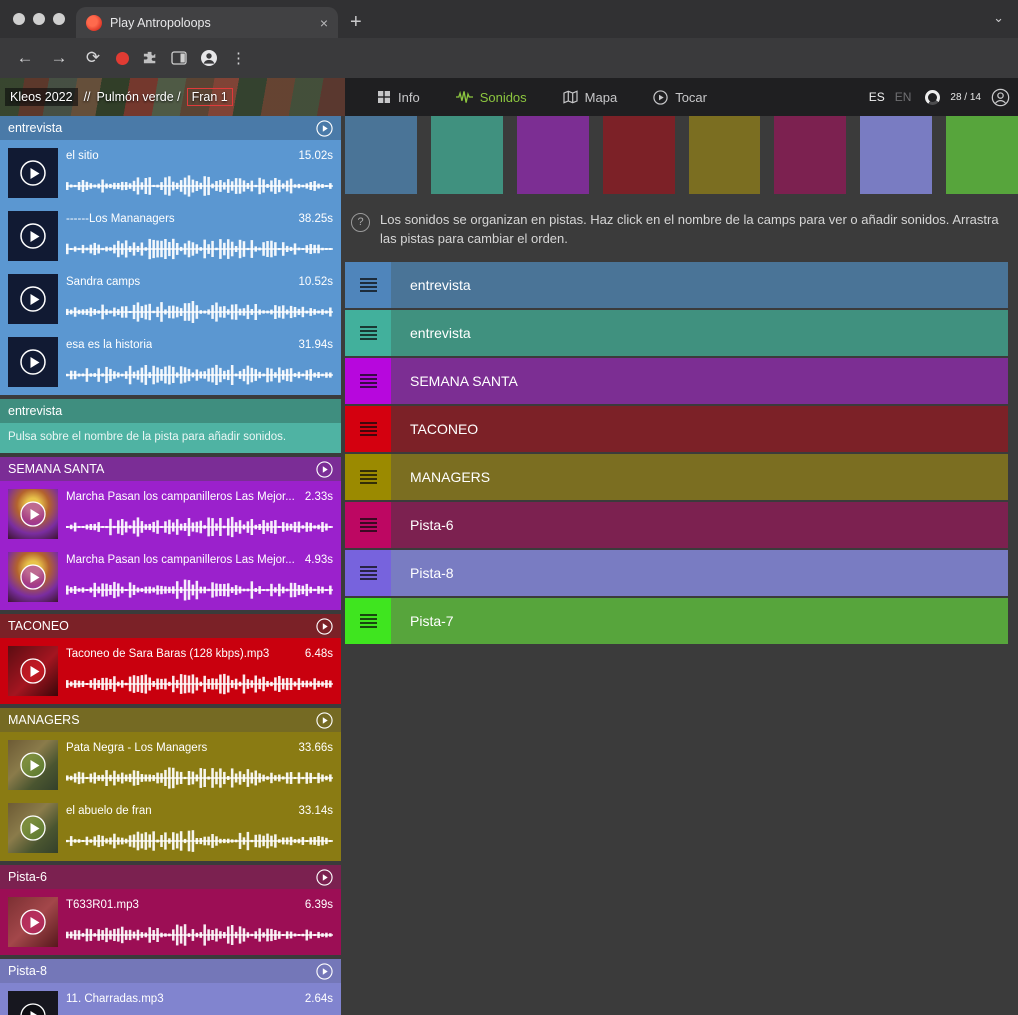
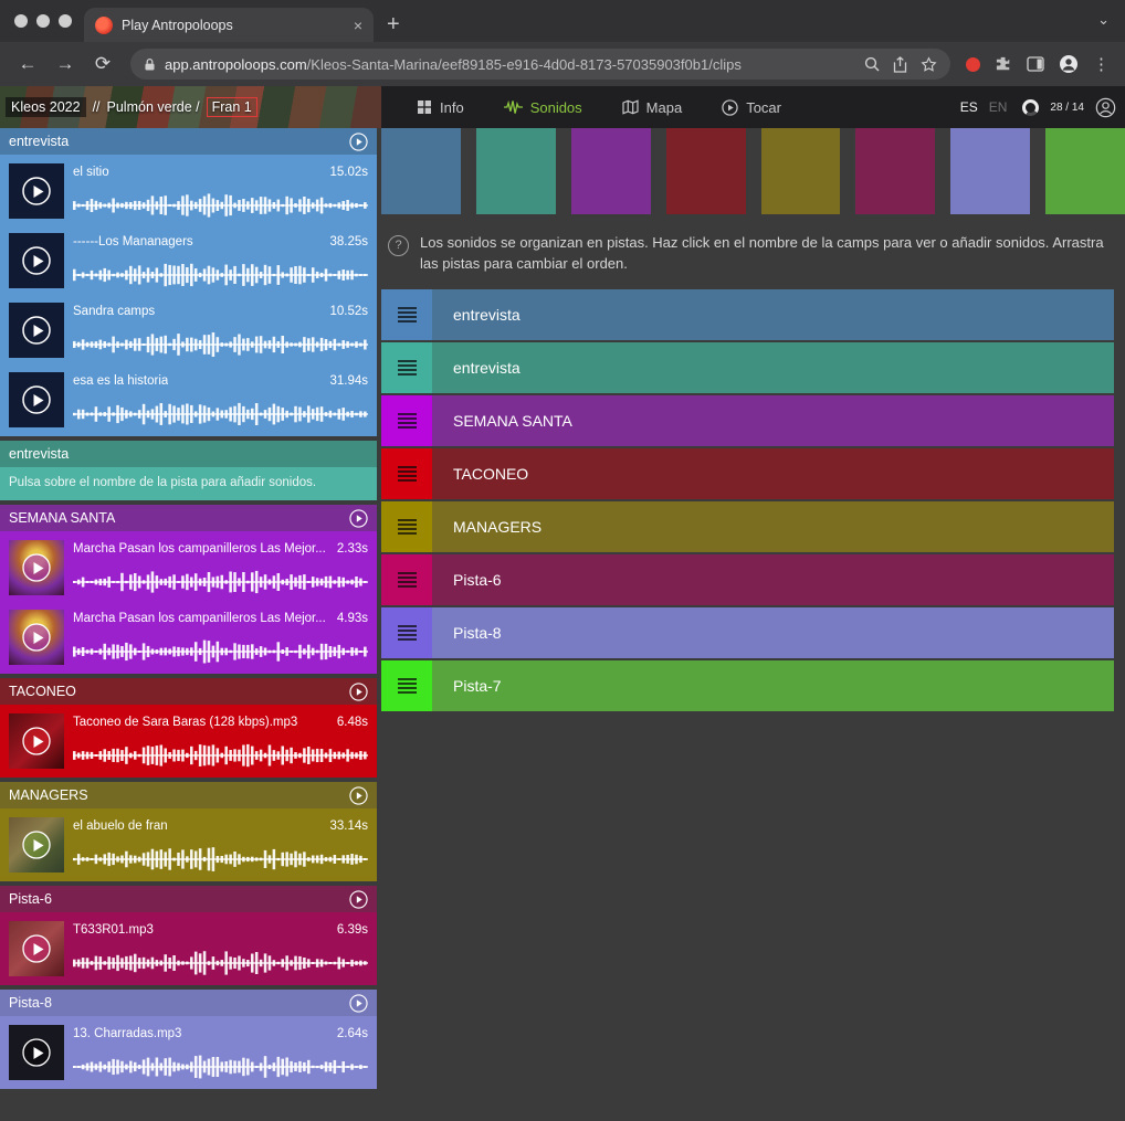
  Play Antropoloops
  ×
  +
  ⌄
  ←
  →
  ⟳
+ app.antropoloops.com/Kleos-Santa-Marina/eef89185-e916-4d0d-8173-57035903f0b1/clips
  ⋮
  Kleos 2022
  //
  Pulmón verde /
  Fran 1
  Info
  Sonidos
  Mapa
  Tocar
  ES
  EN
  28 / 14
  entrevista
  el sitio
  15.02s
  ------Los Mananagers
  38.25s
  Sandra camps
  10.52s
  esa es la historia
  31.94s
  entrevista
  Pulsa sobre el nombre de la pista para añadir sonidos.
  SEMANA SANTA
  Marcha Pasan los campanilleros Las Mejor...
  2.33s
  Marcha Pasan los campanilleros Las Mejor...
  4.93s
  TACONEO
  Taconeo de Sara Baras (128 kbps).mp3
  6.48s
  MANAGERS
- Pata Negra - Los Managers
- 33.66s
  el abuelo de fran
  33.14s
  Pista-6
  T633R01.mp3
  6.39s
  Pista-8
- 11. Charradas.mp3
+ 13. Charradas.mp3
  2.64s
  ?
  Los sonidos se organizan en pistas. Haz click en el nombre de la camps para ver o añadir sonidos. Arrastra las pistas para cambiar el orden.
  entrevista
  entrevista
  SEMANA SANTA
  TACONEO
  MANAGERS
  Pista-6
  Pista-8
  Pista-7
